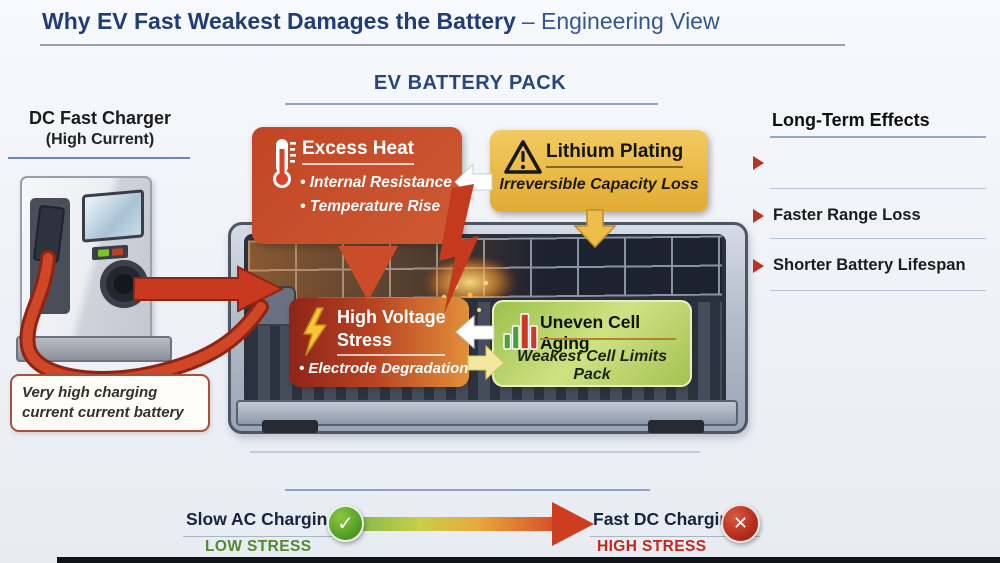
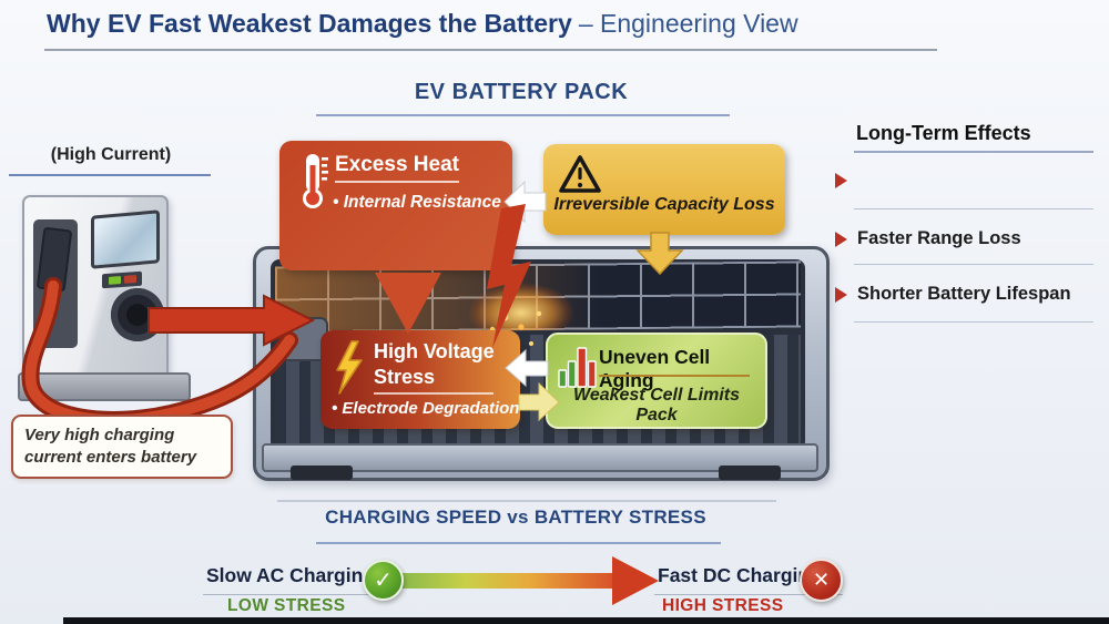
  Why EV Fast Weakest Damages the Battery – Engineering View
  EV BATTERY PACK
- DC Fast Charger
  (High Current)
- Very high charging current current battery
+ Very high charging current enters battery
  Excess Heat
  Internal Resistance
- Temperature Rise
- Lithium Plating
  Irreversible Capacity Loss
  High Voltage Stress
  Electrode Degradation
  Uneven Cell Aging
  Weakest Cell Limits Pack
  Long-Term Effects
  Faster Range Loss
  Shorter Battery Lifespan
+ CHARGING SPEED vs BATTERY STRESS
  Slow AC Chargin
  ✓
  Fast DC Chargi
  ✕
  LOW STRESS
  HIGH STRESS
